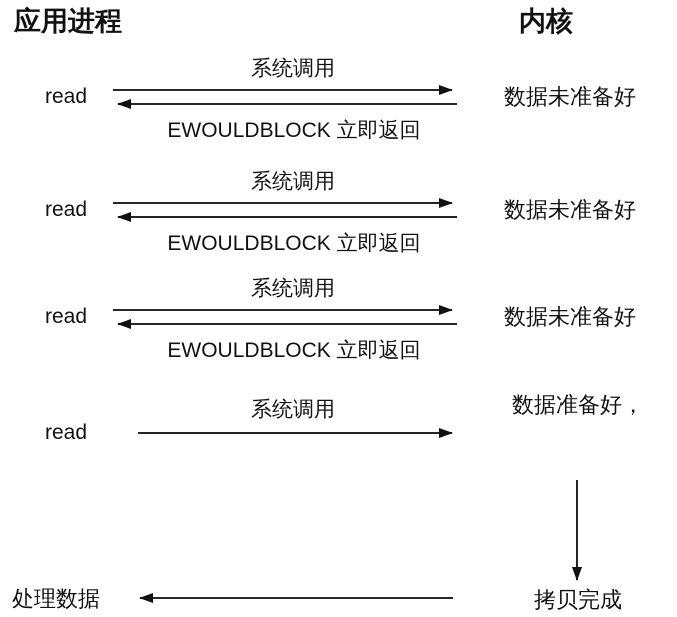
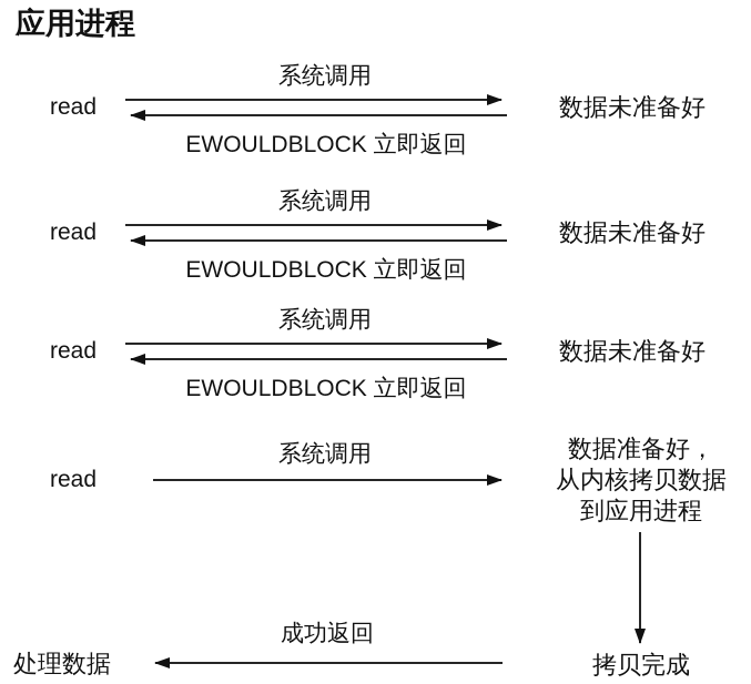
  应用进程
- 内核
  系统调用
  read
  数据未准备好
  EWOULDBLOCK 立即返回
  系统调用
  read
  数据未准备好
  EWOULDBLOCK 立即返回
  系统调用
  read
  数据未准备好
  EWOULDBLOCK 立即返回
  系统调用
  read
  数据准备好，
+ 从内核拷贝数据
+ 到应用进程
+ 成功返回
  处理数据
  拷贝完成
